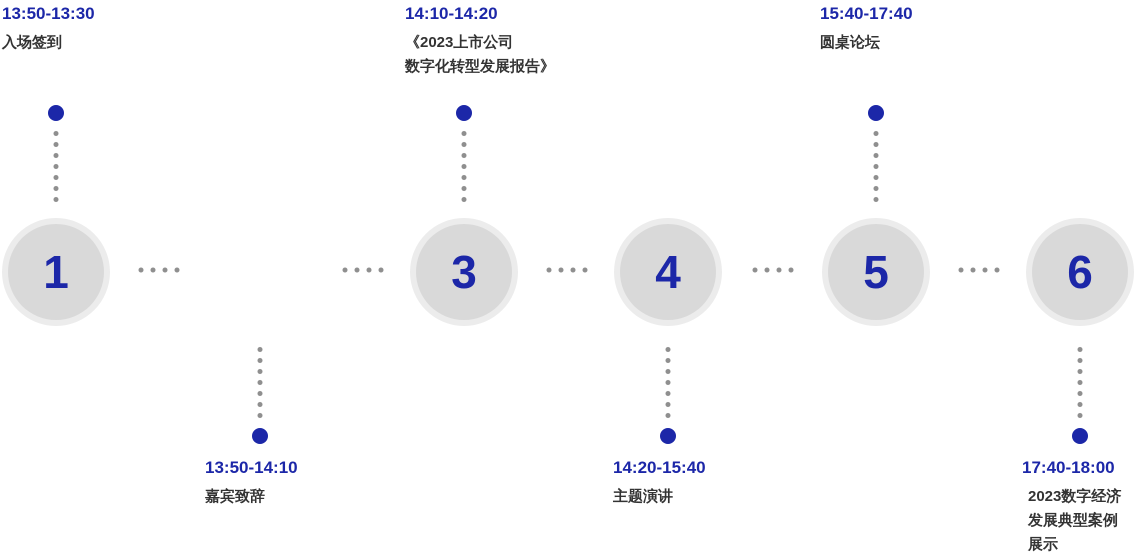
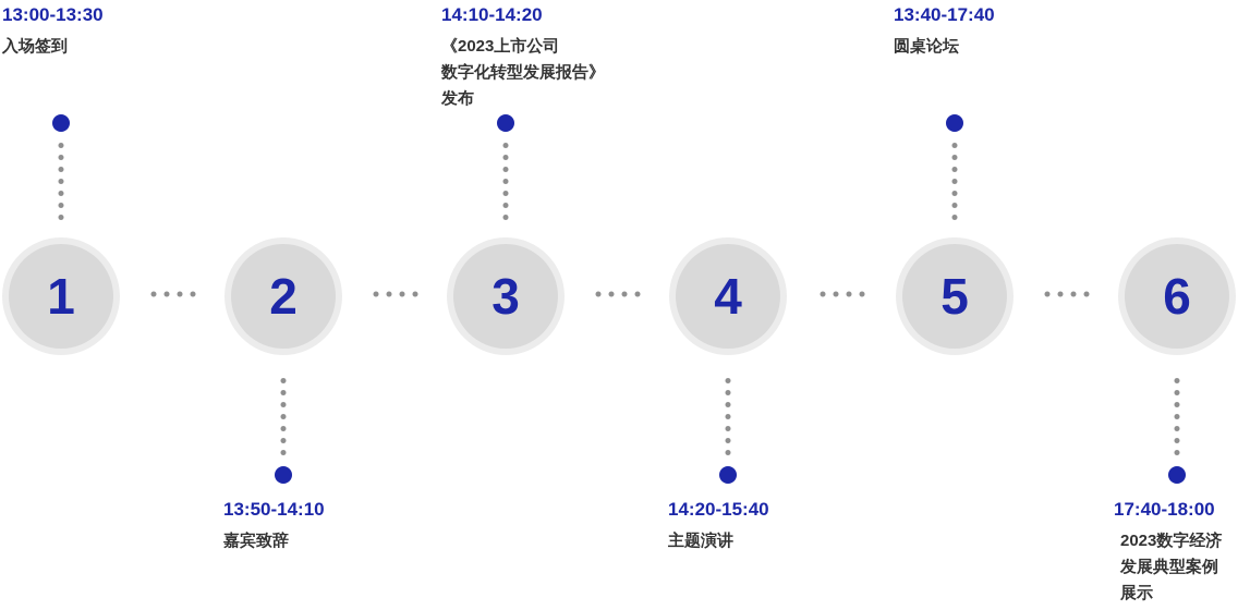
- 13:50-13:30
+ 13:00-13:30
  入场签到
  1
+ 2
  13:50-14:10
  嘉宾致辞
  14:10-14:20
  《2023上市公司
  数字化转型发展报告》
+ 发布
  3
  4
  14:20-15:40
  主题演讲
- 15:40-17:40
+ 13:40-17:40
  圆桌论坛
  5
  6
  17:40-18:00
  2023数字经济
  发展典型案例
  展示
